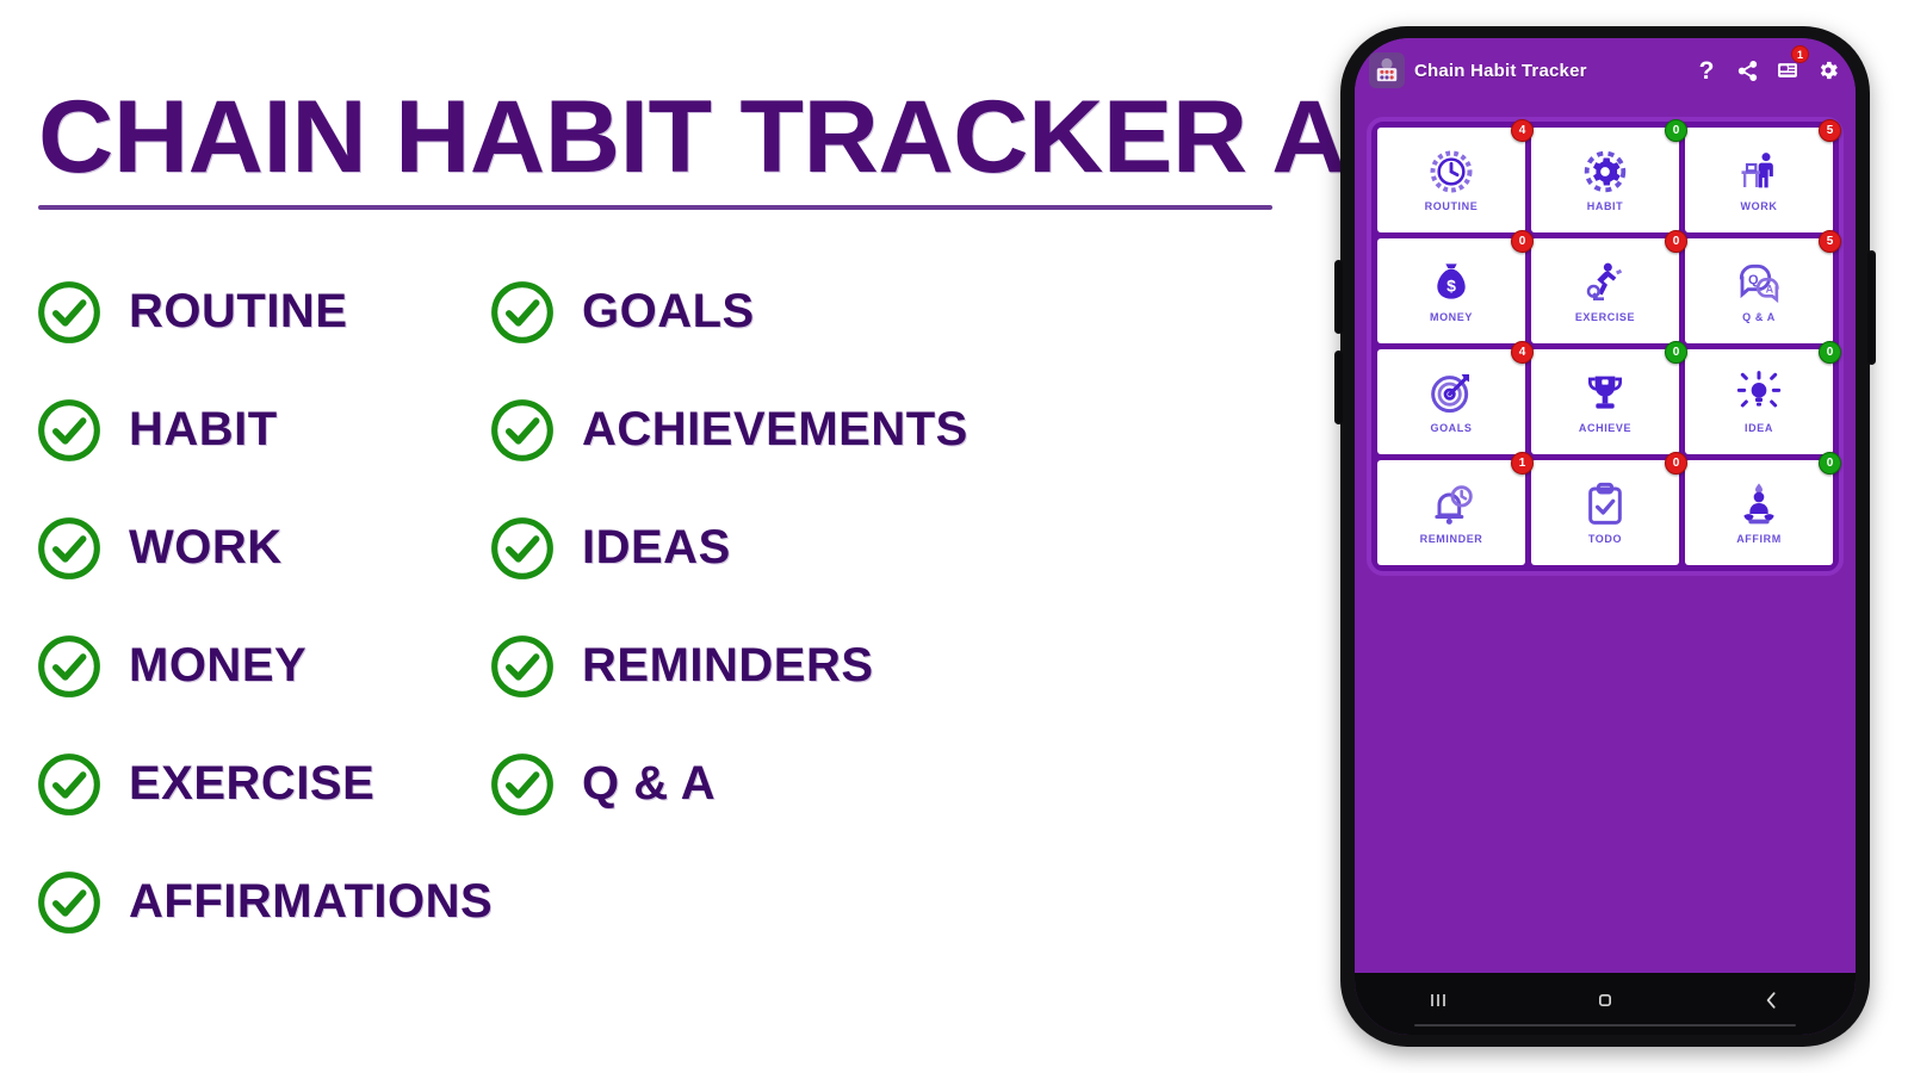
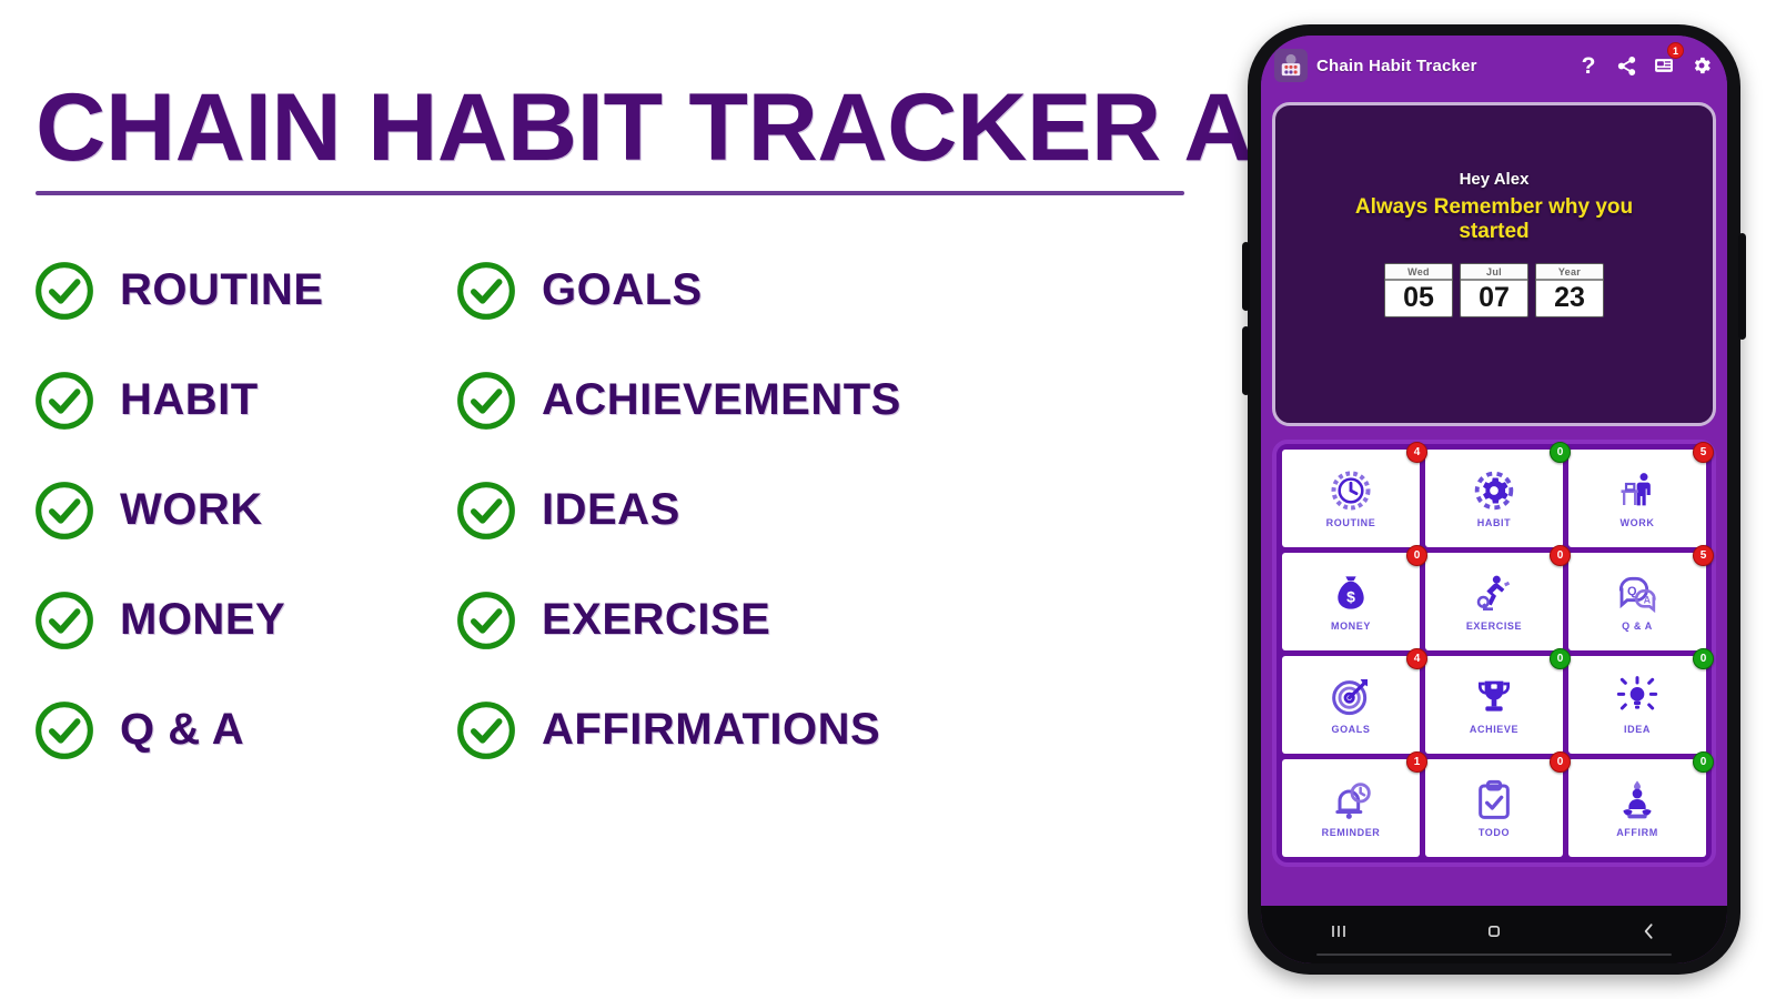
  CHAIN HABIT TRACKER A
  ROUTINE
  GOALS
  HABIT
  ACHIEVEMENTS
  WORK
  IDEAS
  MONEY
- REMINDERS
  EXERCISE
  Q & A
  AFFIRMATIONS
  Chain Habit Tracker
  ?
  1
+ Hey Alex
+ Always Remember why you started
+ Wed
+ 05
+ Jul
+ 07
+ Year
+ 23
  ROUTINE
  4
  HABIT
  0
  WORK
  5
  $
  MONEY
  0
  EXERCISE
  0
  Q
  A
  Q & A
  5
  GOALS
  4
  ACHIEVE
  0
  IDEA
  0
  REMINDER
  1
  TODO
  0
  AFFIRM
  0
